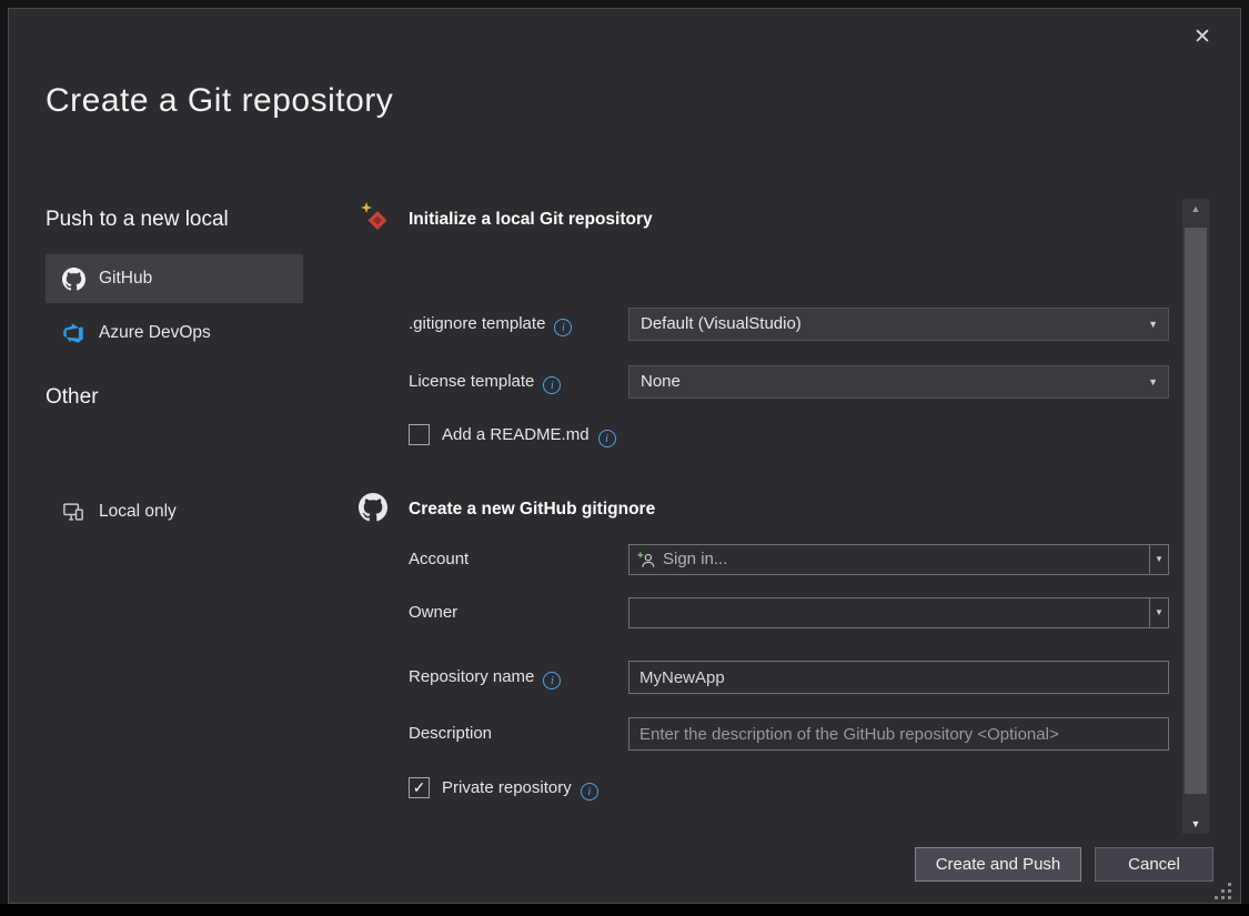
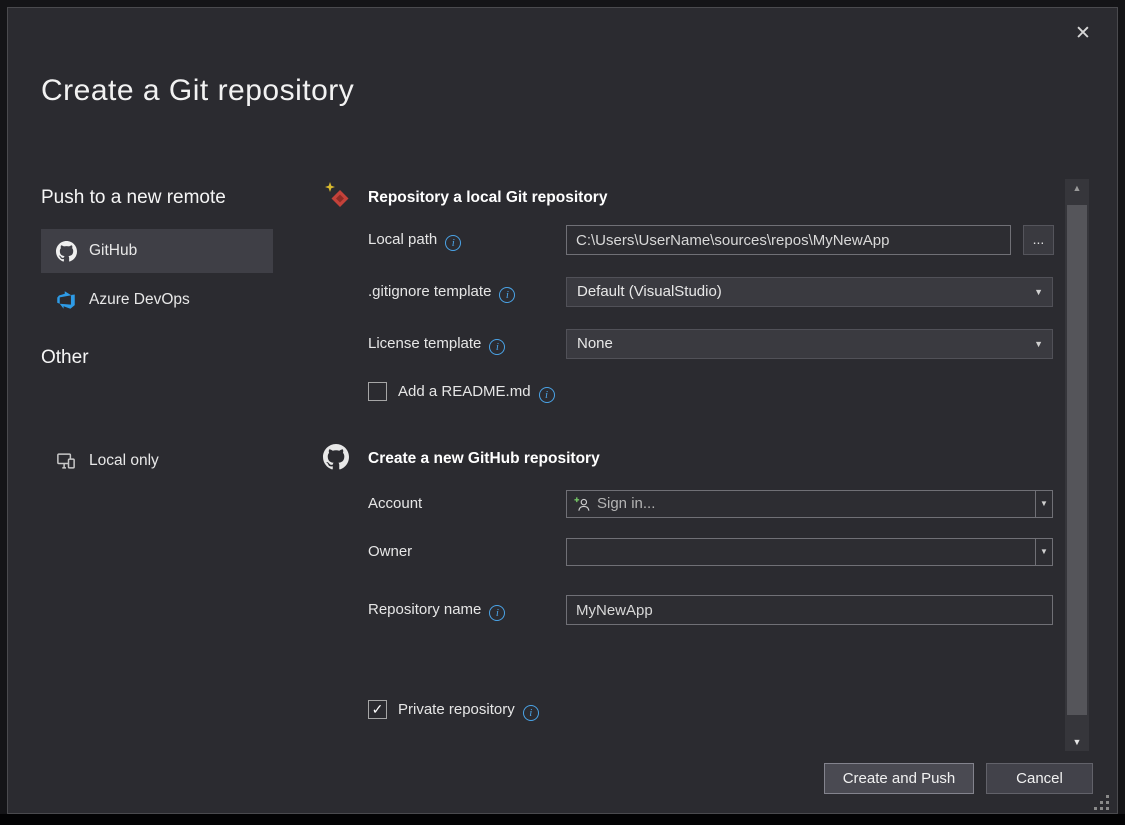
  ✕
  Create a Git repository
- Push to a new local
+ Push to a new remote
  GitHub
  Azure DevOps
  Other
  Local only
- Initialize a local Git repository
+ Repository a local Git repository
+ Local path i
+ C:\Users\UserName\sources\repos\MyNewApp
+ ...
  .gitignore template i
  Default (VisualStudio)
  ▼
  License template i
  None
  ▼
  Add a README.md i
- Create a new GitHub gitignore
+ Create a new GitHub repository
  Account
  Sign in...
  ▼
  Owner
  ▼
  Repository name i
  MyNewApp
- Description
- Enter the description of the GitHub repository <Optional>
  ✓
  Private repository i
  ▲
  ▼
  Create and Push
  Cancel
